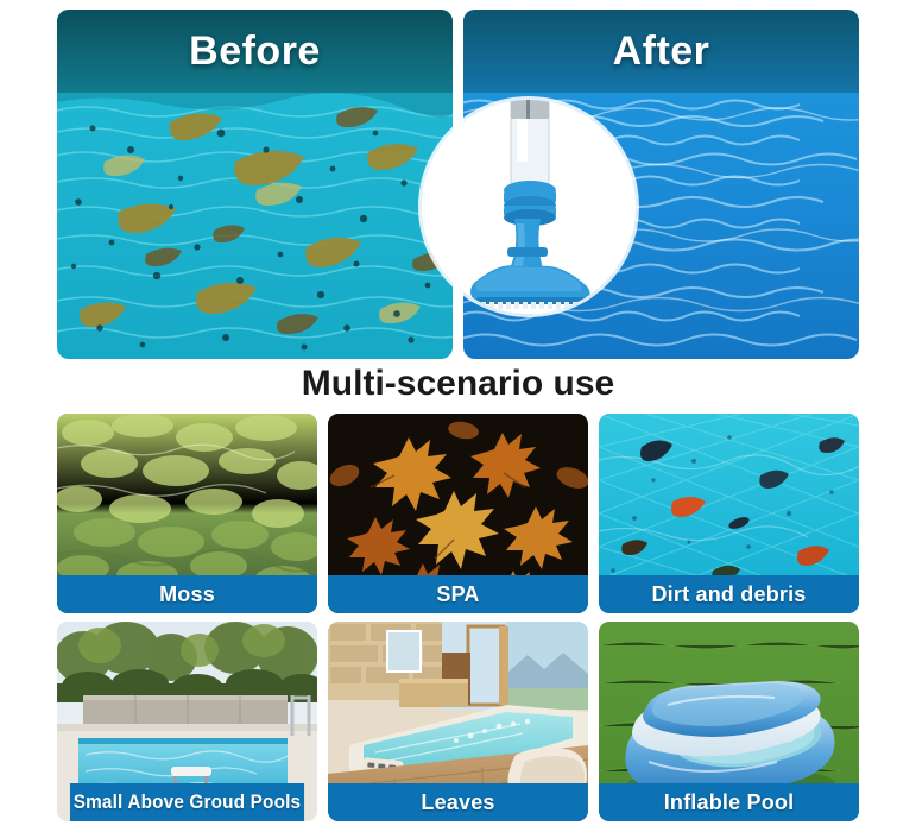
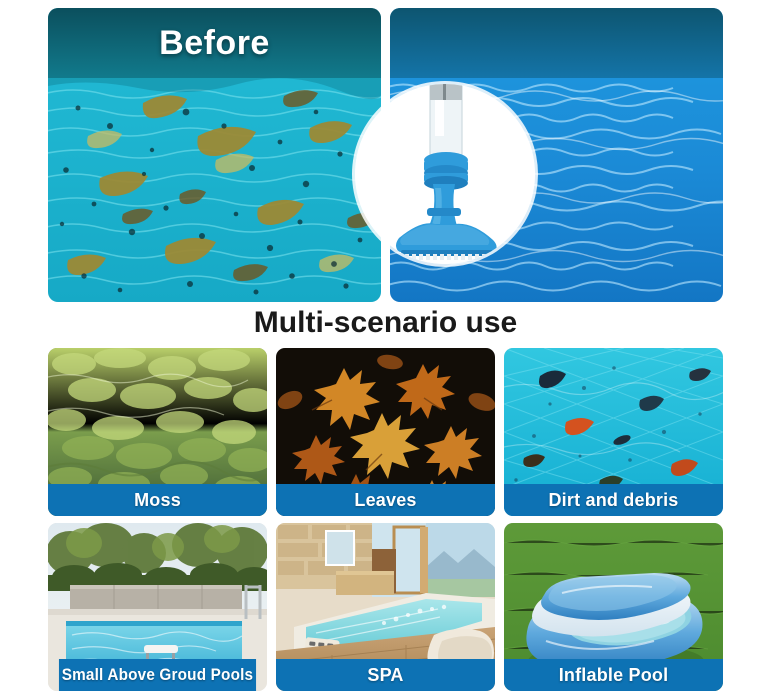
  Before
- After
  Multi-scenario use
  Moss
- SPA
+ Leaves
  Dirt and debris
  Small Above Groud Pools
- Leaves
+ SPA
  Inflable Pool
